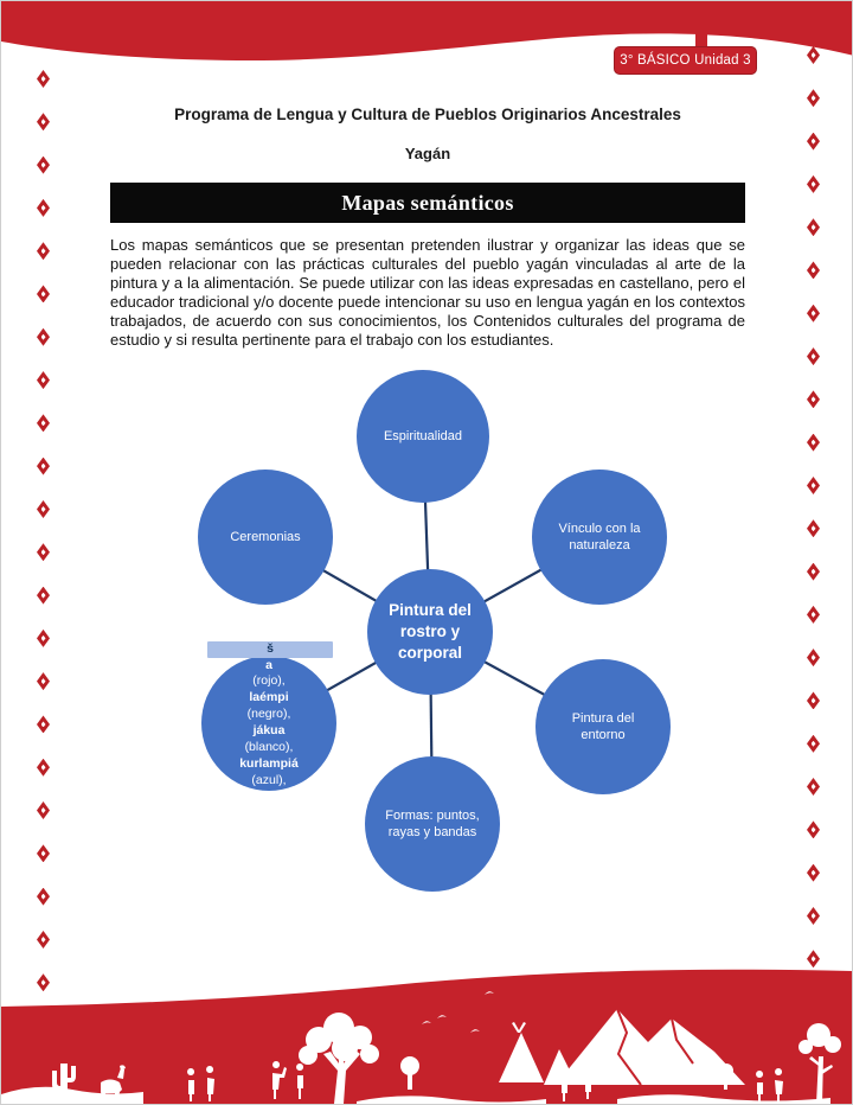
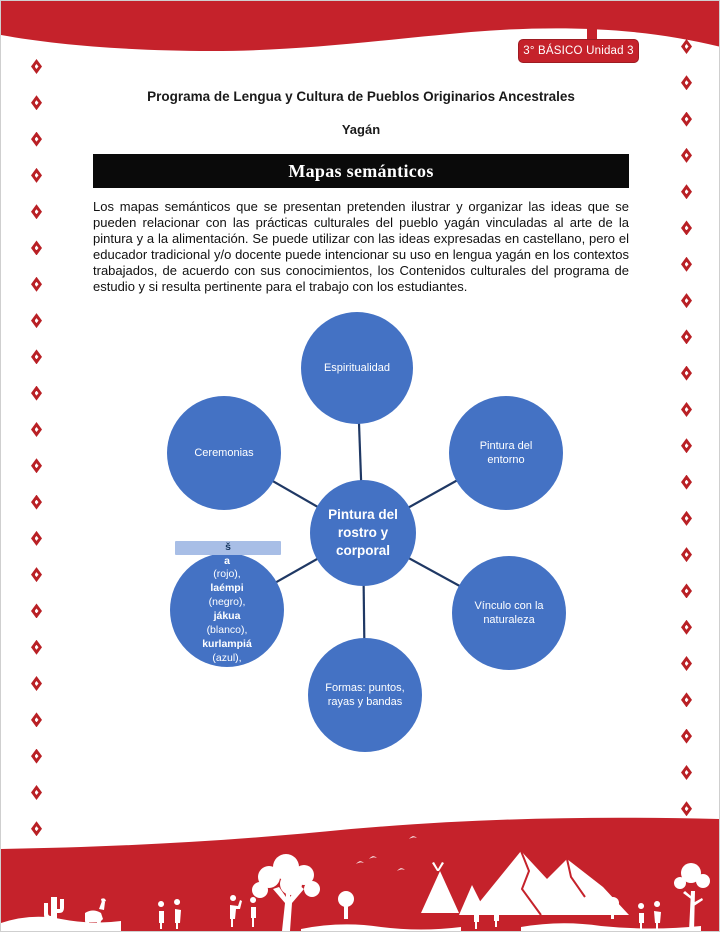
  3° BÁSICO Unidad 3
  Programa de Lengua y Cultura de Pueblos Originarios Ancestrales
  Yagán
  Mapas semánticos
  Los mapas semánticos que se presentan pretenden ilustrar y organizar las ideas que se pueden relacionar con las prácticas culturales del pueblo yagán vinculadas al arte de la pintura y a la alimentación. Se puede utilizar con las ideas expresadas en castellano, pero el educador tradicional y/o docente puede intencionar su uso en lengua yagán en los contextos trabajados, de acuerdo con sus conocimientos, los Contenidos culturales del programa de estudio y si resulta pertinente para el trabajo con los estudiantes.
  Espiritualidad
- Vínculo con la naturaleza
+ Pintura del entorno
  Ceremonias
  Pintura del rostro y corporal
  š
  a
  (rojo),
  laémpi
  (negro),
  jákua
  (blanco),
  kurlampiá
  (azul),
  aralampia
- Pintura del entorno
+ Vínculo con la naturaleza
  Formas: puntos, rayas y bandas
